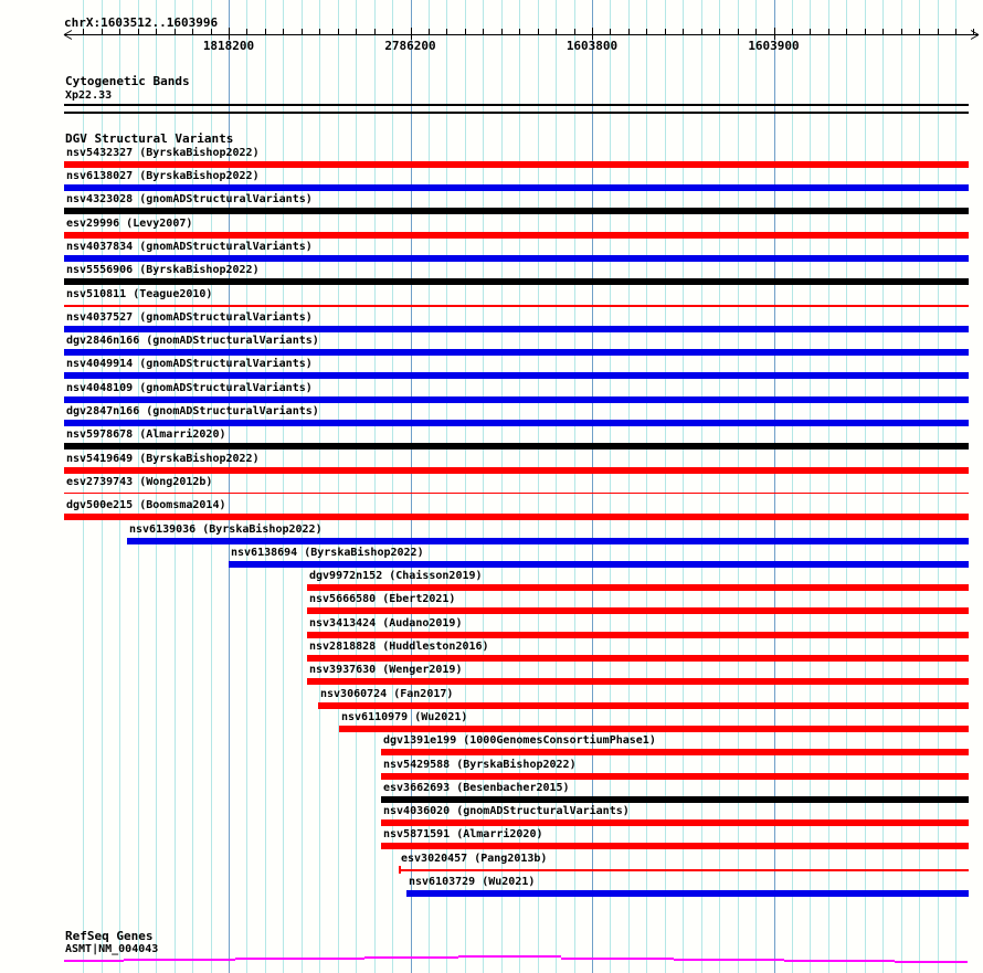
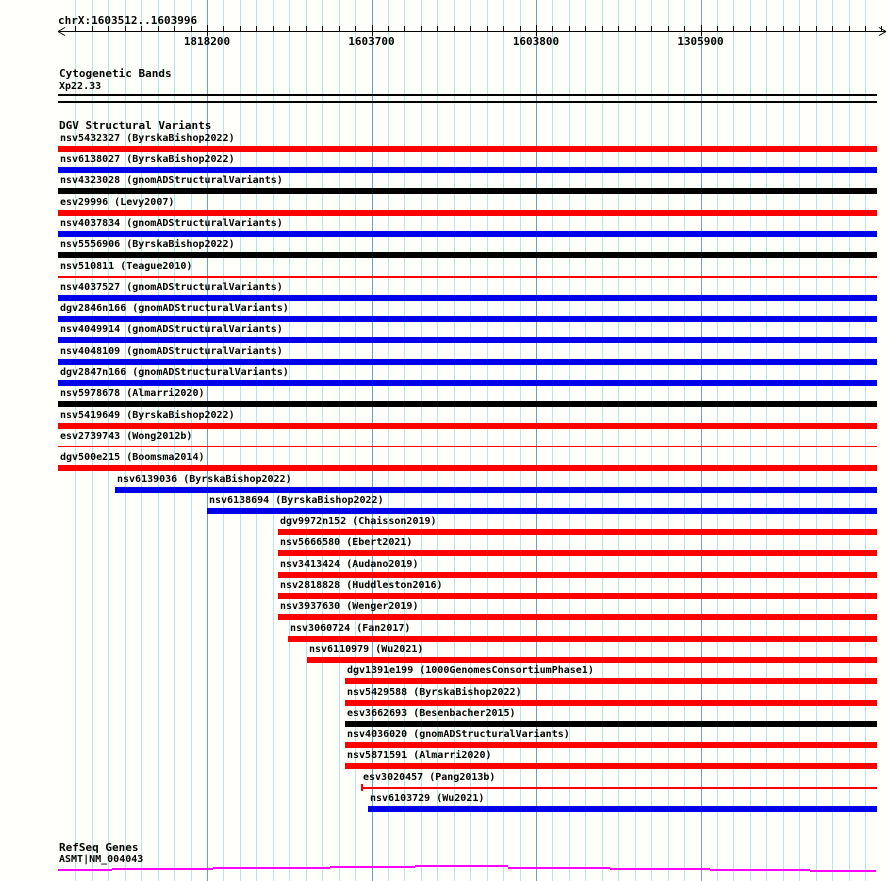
  chrX:1603512..1603996
  Cytogenetic Bands
  Xp22.33
  DGV Structural Variants
  RefSeq Genes
  ASMT|NM_004043
  1818200
- 2786200
+ 1603700
  1603800
- 1603900
+ 1305900
  nsv5432327 (ByrskaBishop2022)
  nsv6138027 (ByrskaBishop2022)
  nsv4323028 (gnomADStructuralVariants)
  esv29996 (Levy2007)
  nsv4037834 (gnomADStructuralVariants)
  nsv5556906 (ByrskaBishop2022)
  nsv510811 (Teague2010)
  nsv4037527 (gnomADStructuralVariants)
  dgv2846n166 (gnomADStructuralVariants)
  nsv4049914 (gnomADStructuralVariants)
  nsv4048109 (gnomADStructuralVariants)
  dgv2847n166 (gnomADStructuralVariants)
  nsv5978678 (Almarri2020)
  nsv5419649 (ByrskaBishop2022)
  esv2739743 (Wong2012b)
  dgv500e215 (Boomsma2014)
  nsv6139036 (ByrskaBishop2022)
  nsv6138694 (ByrskaBishop2022)
  dgv9972n152 (Chaisson2019)
  nsv5666580 (Ebert2021)
  nsv3413424 (Audano2019)
  nsv2818828 (Huddleston2016)
  nsv3937630 (Wenger2019)
  nsv3060724 (Fan2017)
  nsv6110979 (Wu2021)
  dgv1391e199 (1000GenomesConsortiumPhase1)
  nsv5429588 (ByrskaBishop2022)
  esv3662693 (Besenbacher2015)
  nsv4036020 (gnomADStructuralVariants)
  nsv5871591 (Almarri2020)
  esv3020457 (Pang2013b)
  nsv6103729 (Wu2021)
